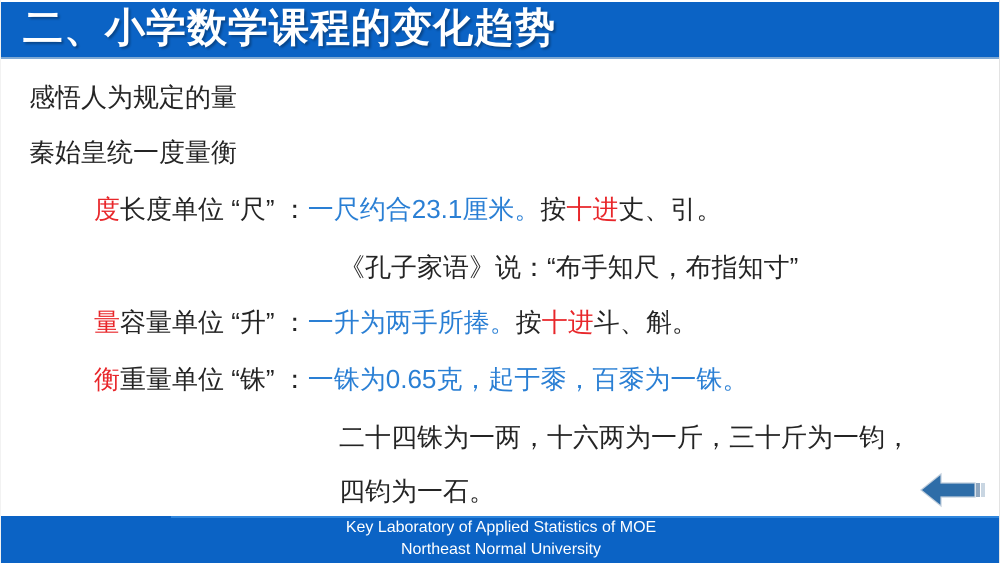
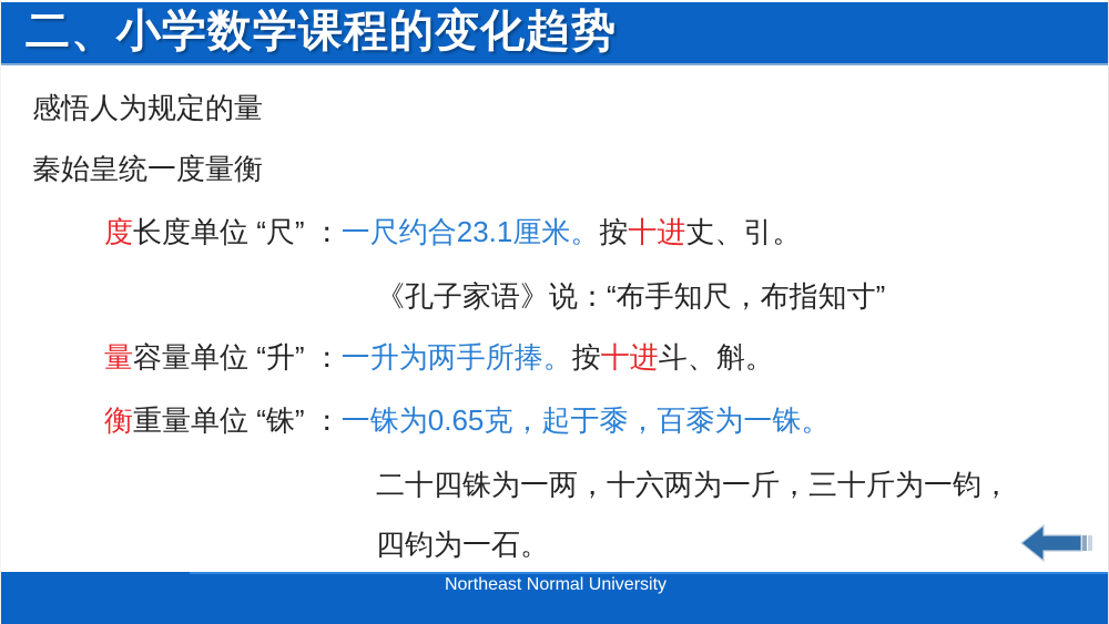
  二、小学数学课程的变化趋势
  感悟人为规定的量
  秦始皇统一度量衡
  度长度单位 “尺” ：一尺约合23.1厘米。按十进丈、引。
  《孔子家语》说：“布手知尺，布指知寸”
  量容量单位 “升” ：一升为两手所捧。按十进斗、斛。
  衡重量单位 “铢” ：一铢为0.65克，起于黍，百黍为一铢。
  二十四铢为一两，十六两为一斤，三十斤为一钧，
  四钧为一石。
- Key Laboratory of Applied Statistics of MOE
  Northeast Normal University
